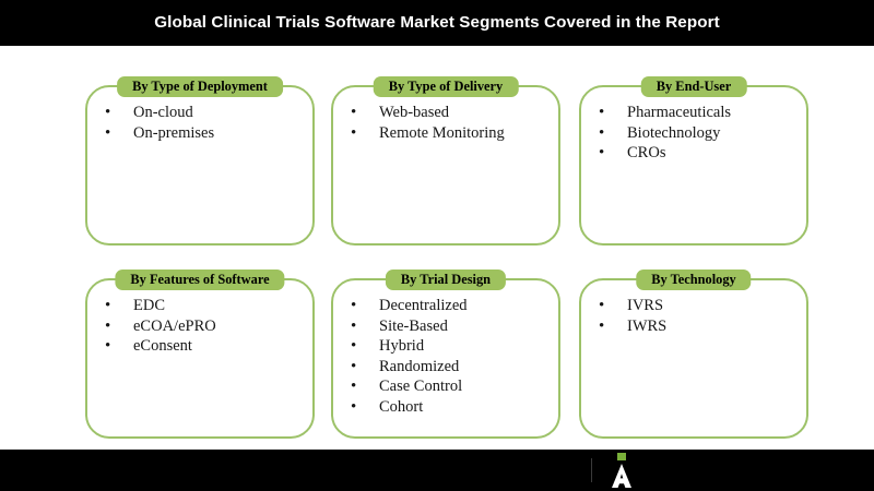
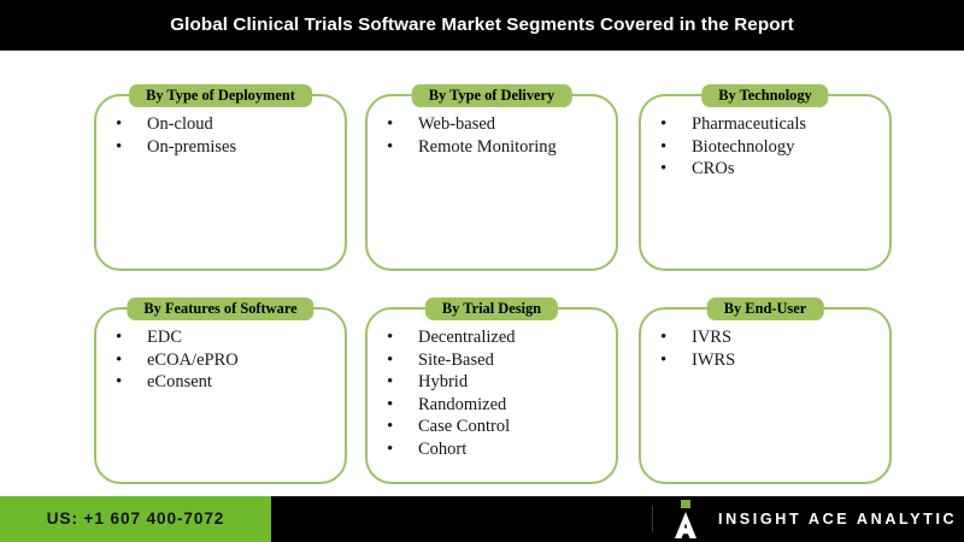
  Global Clinical Trials Software Market Segments Covered in the Report
  By Type of Deployment
  •
  On-cloud
  •
  On-premises
  By Type of Delivery
  •
  Web-based
  •
  Remote Monitoring
- By End-User
+ By Technology
  •
  Pharmaceuticals
  •
  Biotechnology
  •
  CROs
  By Features of Software
  •
  EDC
  •
  eCOA/ePRO
  •
  eConsent
  By Trial Design
  •
  Decentralized
  •
  Site-Based
  •
  Hybrid
  •
  Randomized
  •
  Case Control
  •
  Cohort
- By Technology
+ By End-User
  •
  IVRS
  •
  IWRS
+ US: +1 607 400-7072
+ INSIGHT ACE ANALYTIC
